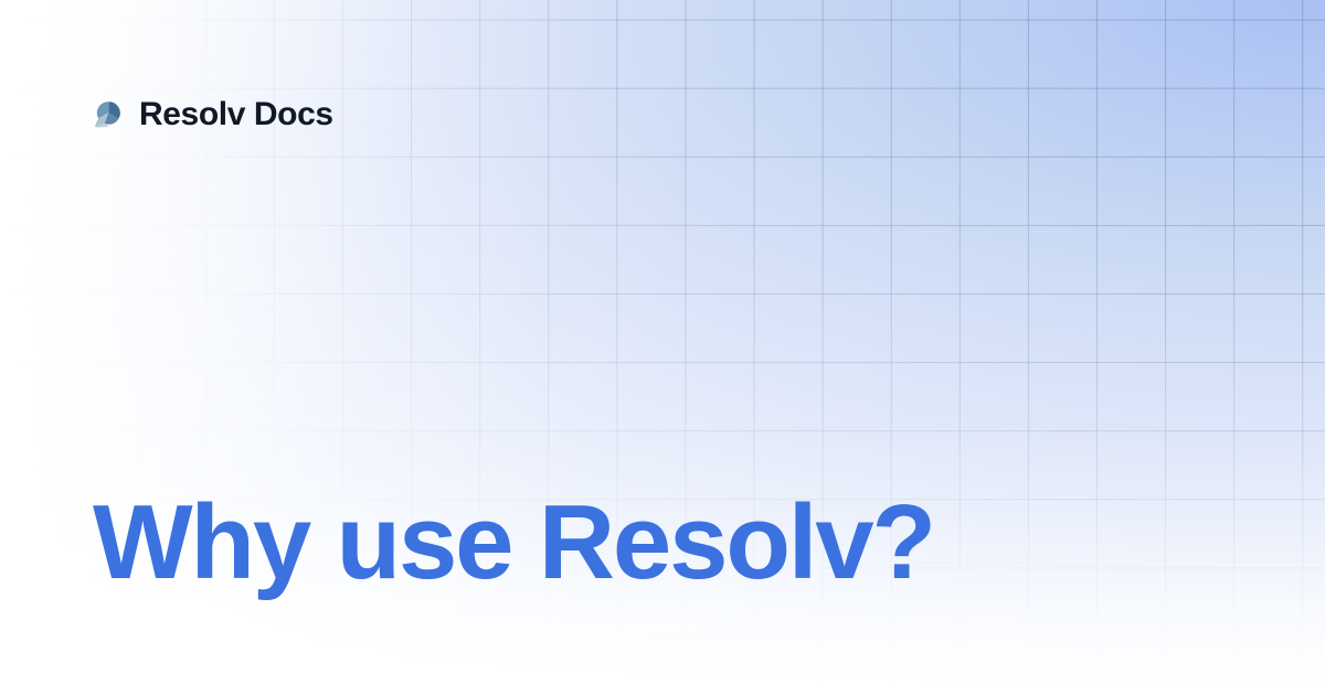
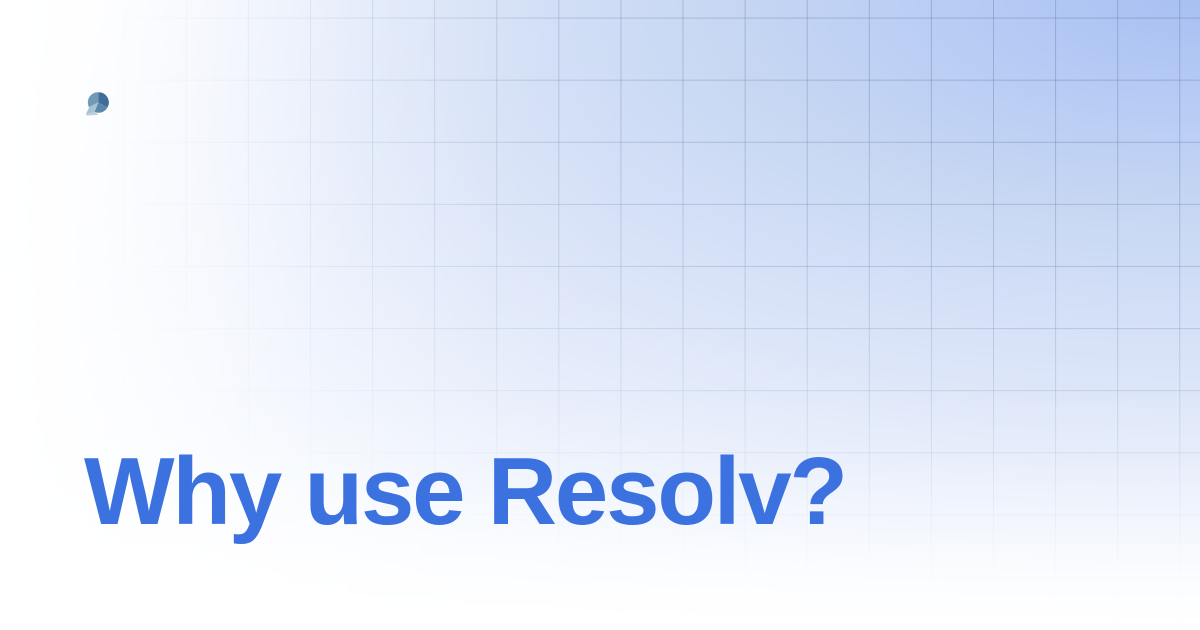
- Resolv Docs
  Why use Resolv?
